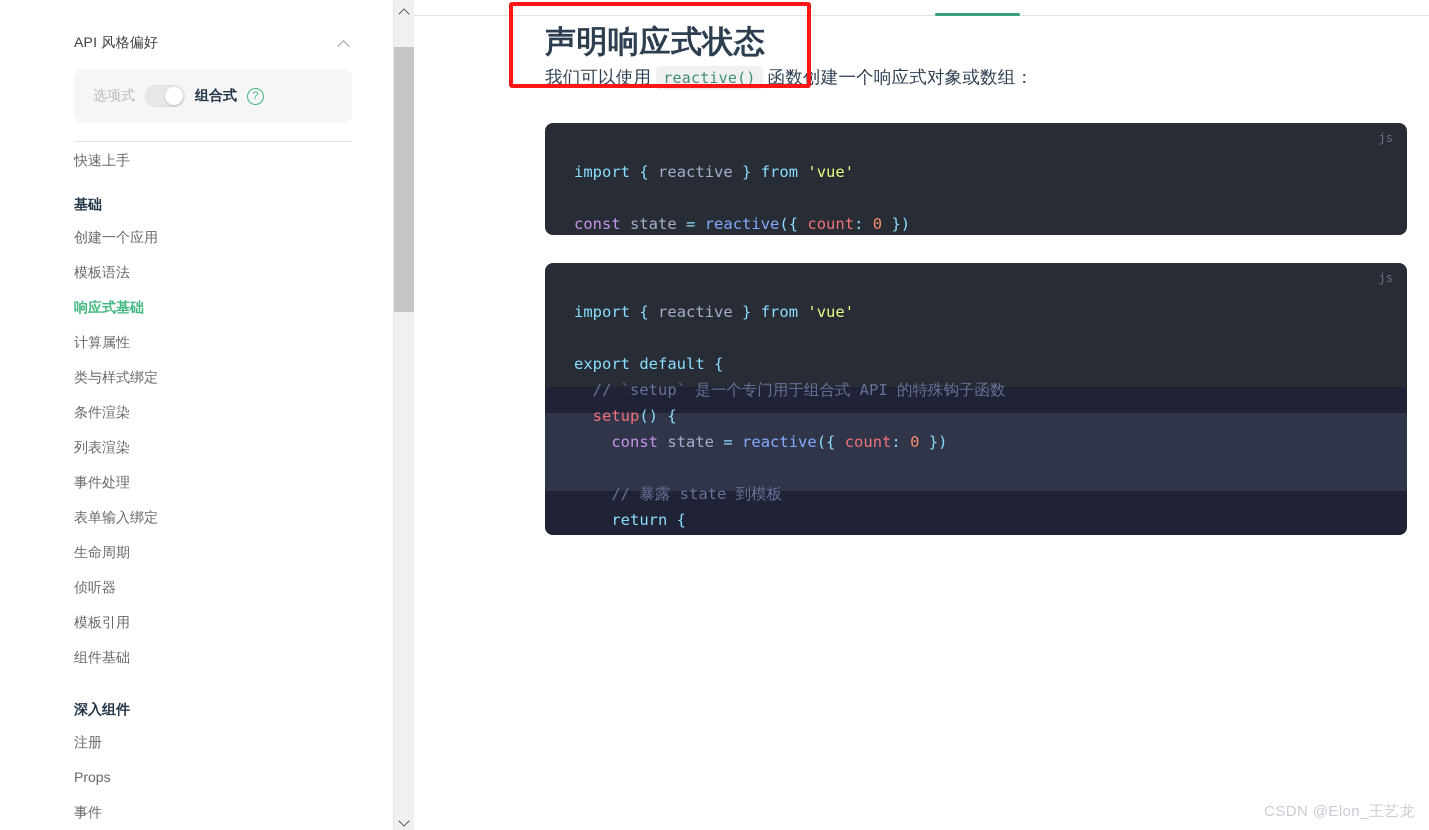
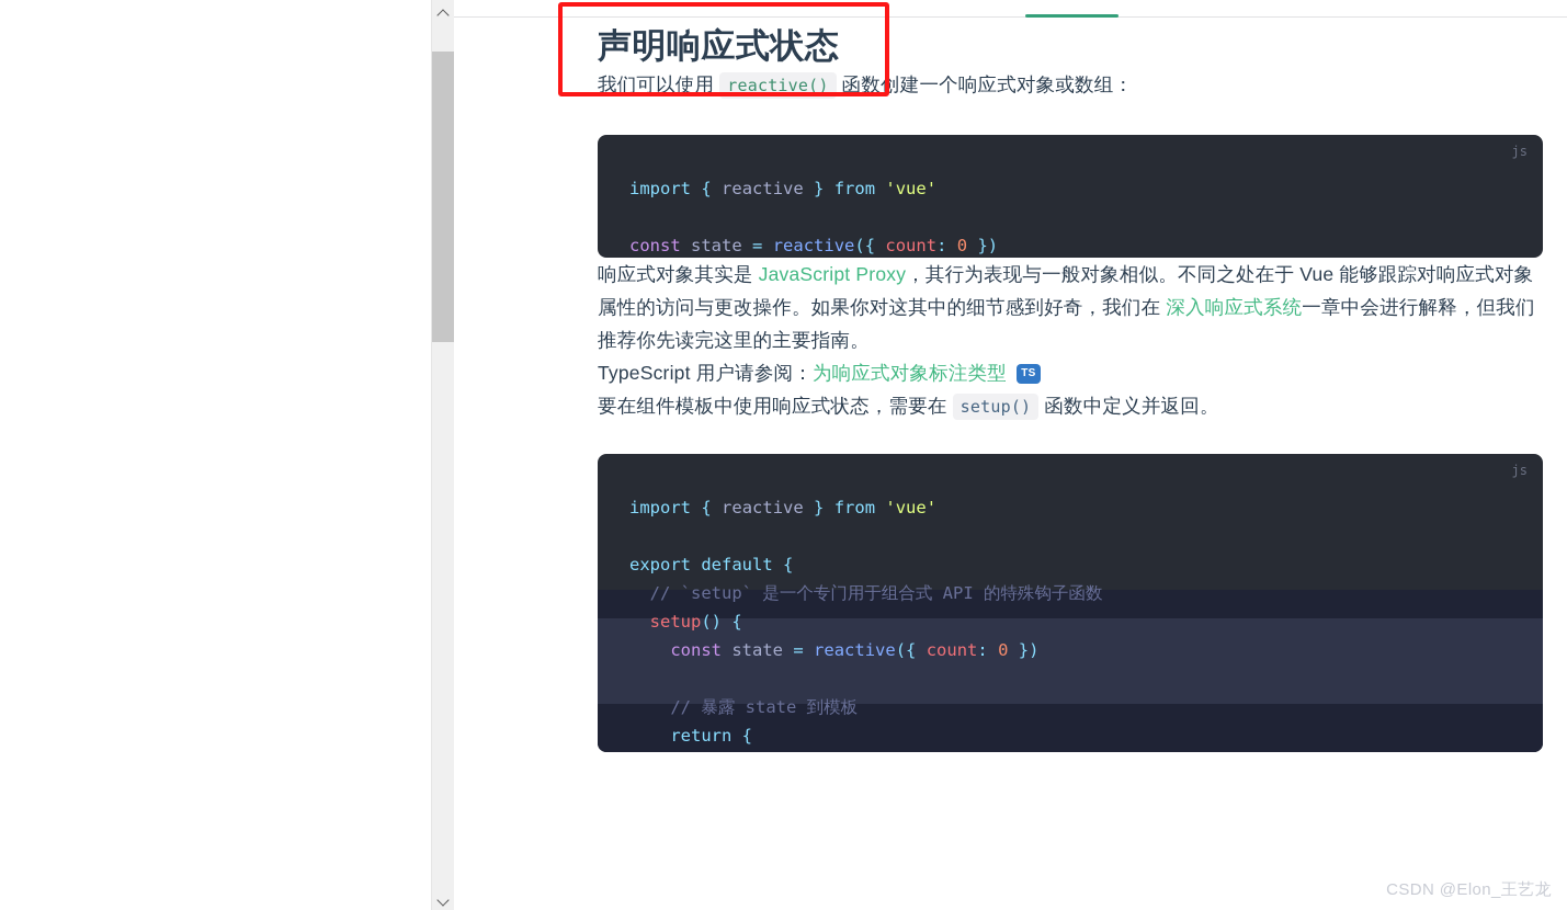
- API 风格偏好
- 选项式
- 组合式
- ?
- 快速上手
- 基础
- 创建一个应用
- 模板语法
- 响应式基础
- 计算属性
- 类与样式绑定
- 条件渲染
- 列表渲染
- 事件处理
- 表单输入绑定
- 生命周期
- 侦听器
- 模板引用
- 组件基础
- 深入组件
- 注册
- Props
- 事件
  声明响应式状态
  我们可以使用 reactive() 函数创建一个响应式对象或数组：
  js
  import { reactive } from 'vue' const state = reactive({ count: 0 })
+ 响应式对象其实是 JavaScript Proxy，其行为表现与一般对象相似。不同之处在于 Vue 能够跟踪对响应式对象属性的访问与更改操作。如果你对这其中的细节感到好奇，我们在 深入响应式系统一章中会进行解释，但我们推荐你先读完这里的主要指南。
+ TypeScript 用户请参阅：为响应式对象标注类型 TS
+ 要在组件模板中使用响应式状态，需要在 setup() 函数中定义并返回。
  js
  import { reactive } from 'vue' export default { // `setup` 是一个专门用于组合式 API 的特殊钩子函数 setup() { const state = reactive({ count: 0 }) // 暴露 state 到模板 return {
  CSDN @Elon_王艺龙
